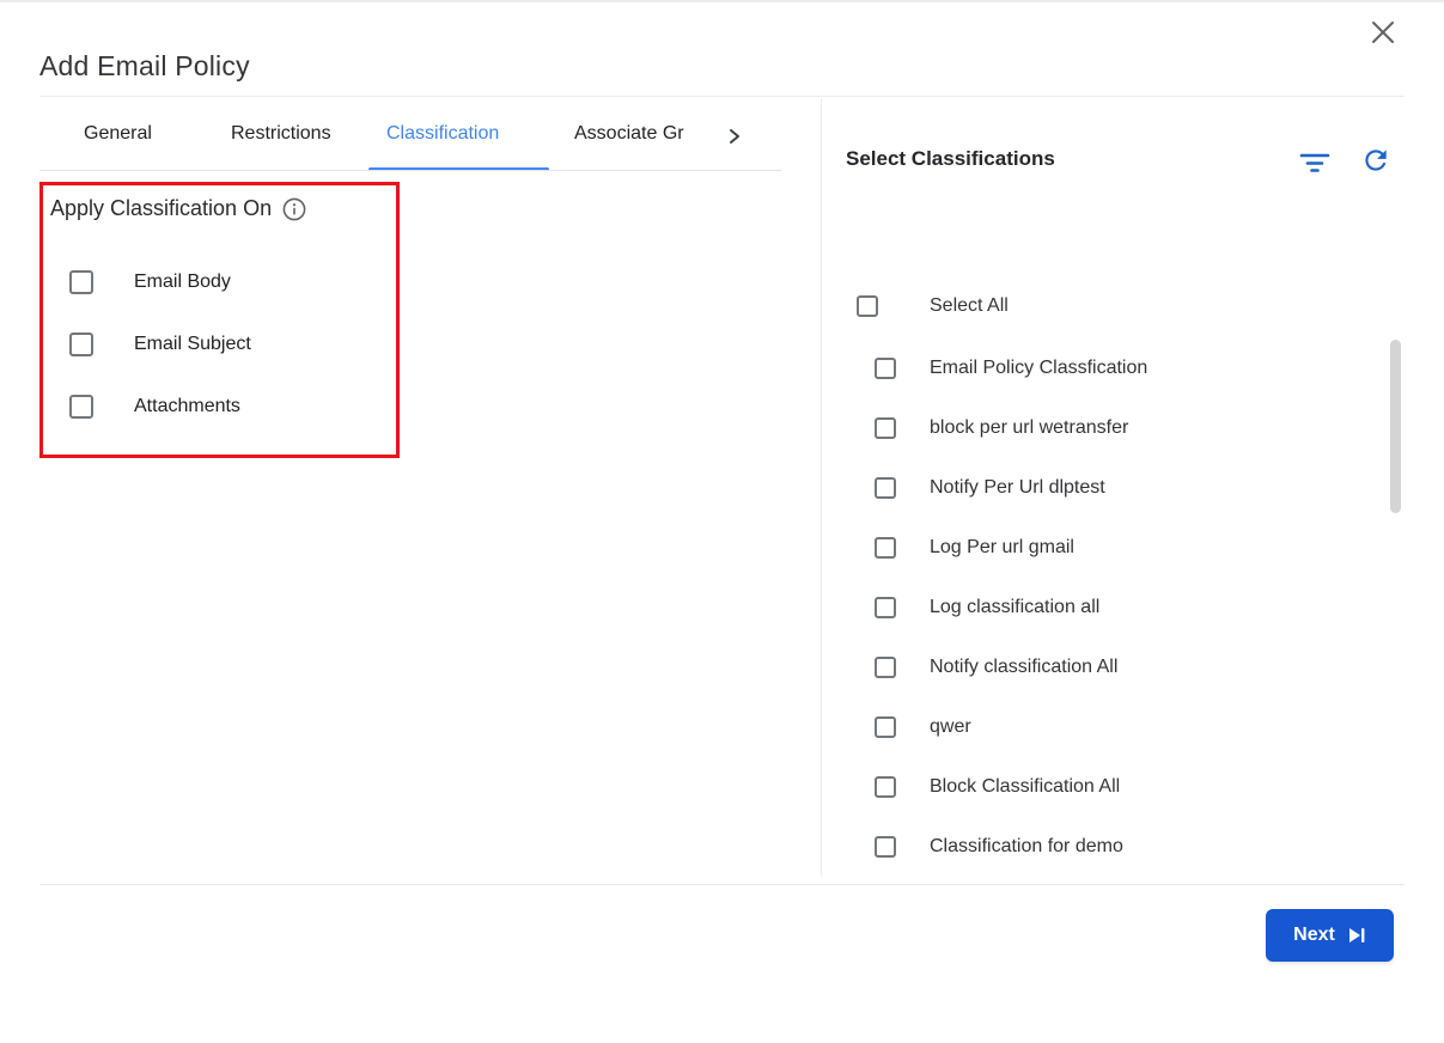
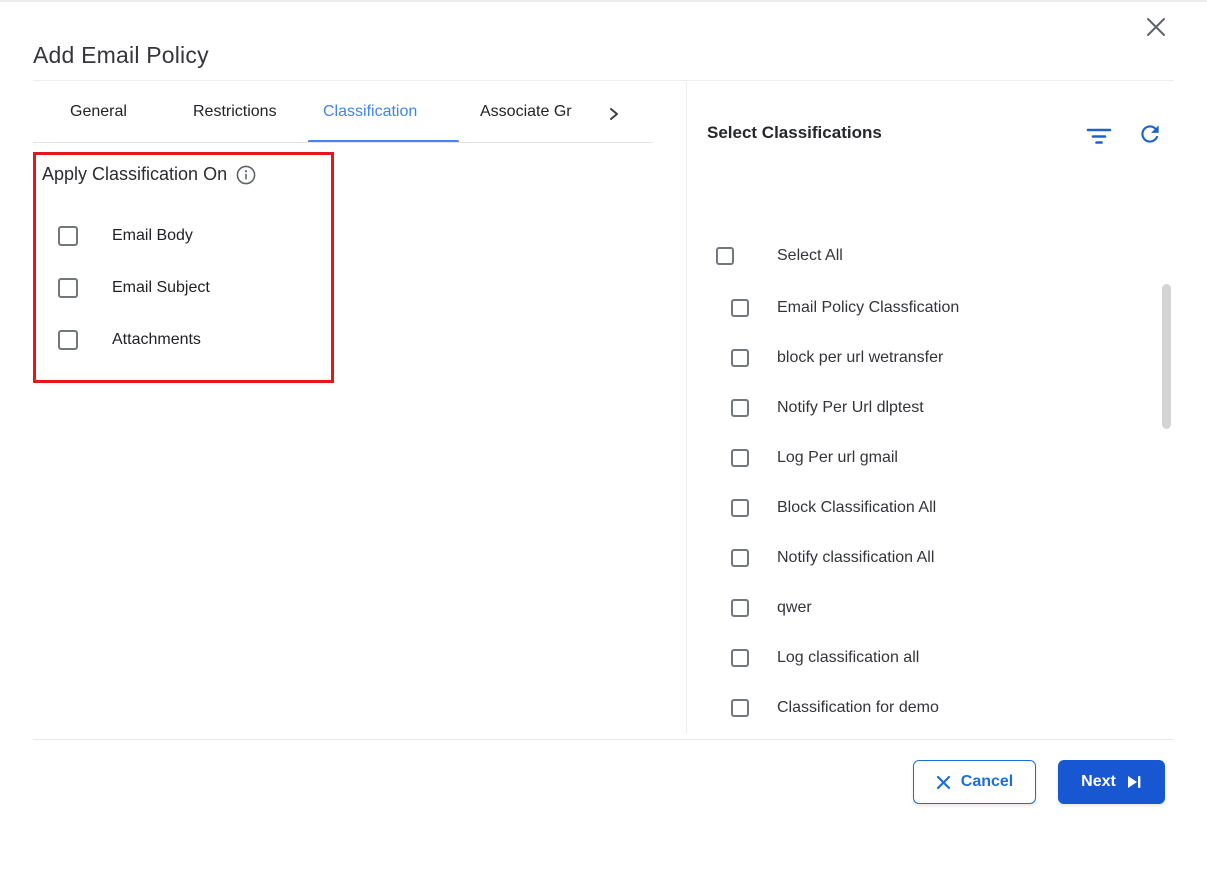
  Add Email Policy
  General
  Restrictions
  Classification
  Associate Gr
  Apply Classification On
  Email Body
  Email Subject
  Attachments
  Select Classifications
  Select All
  Email Policy Classfication
  block per url wetransfer
  Notify Per Url dlptest
  Log Per url gmail
- Log classification all
+ Block Classification All
  Notify classification All
  qwer
- Block Classification All
+ Log classification all
  Classification for demo
+ Cancel
  Next
